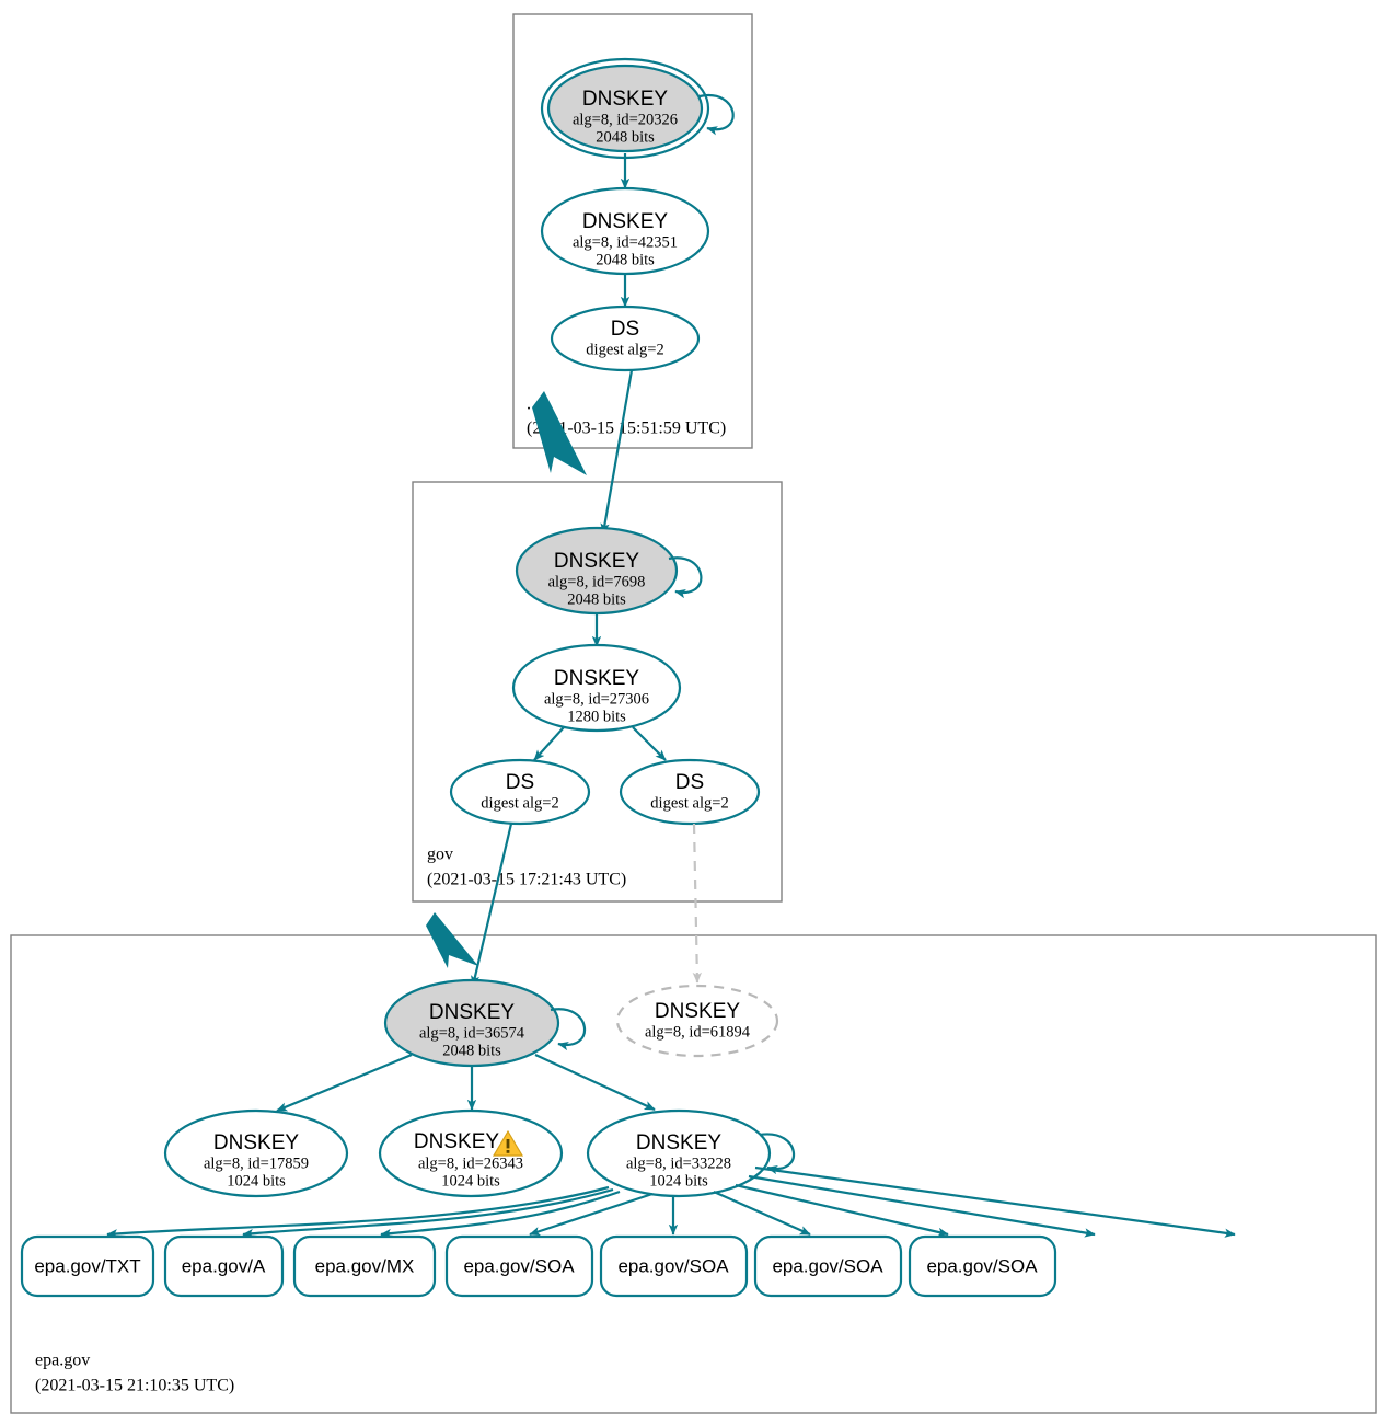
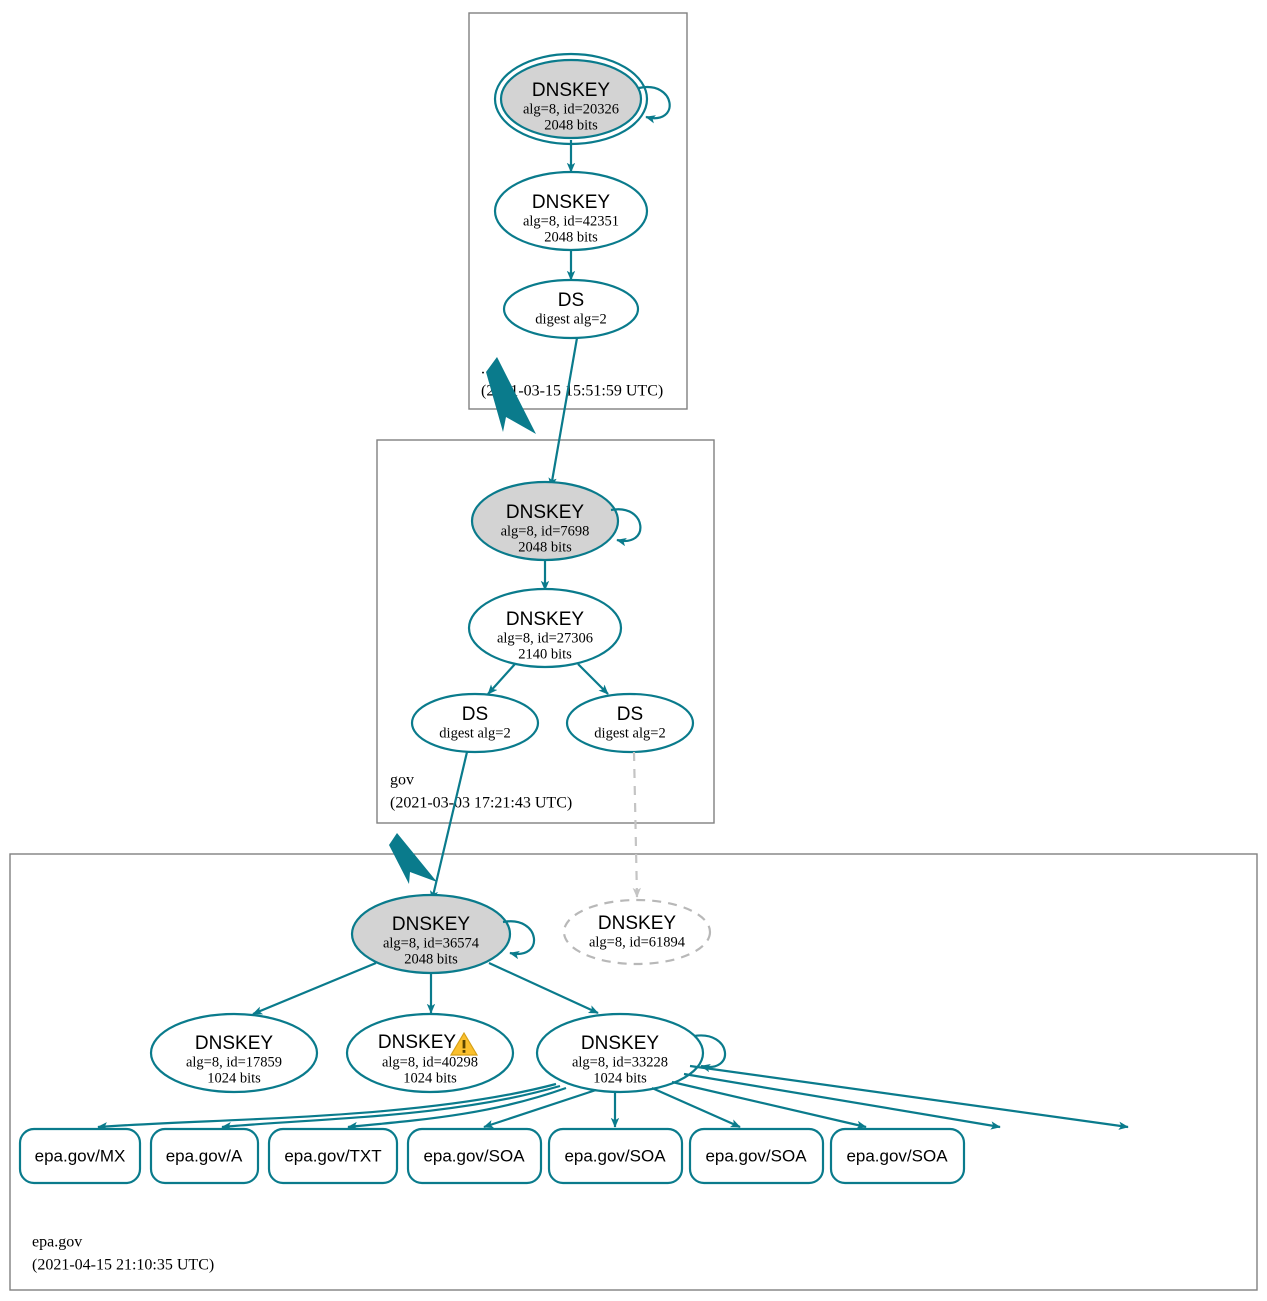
  DNSKEY
  alg=8, id=20326
  2048 bits
  DNSKEY
  alg=8, id=42351
  2048 bits
  DS
  digest alg=2
  .
  (21-03-15 15:51:59 UTC)
  DNSKEY
  alg=8, id=7698
  2048 bits
  DNSKEY
  alg=8, id=27306
- 1280 bits
+ 2140 bits
  DS
  digest alg=2
  DS
  digest alg=2
  gov
- (2021-03-15 17:21:43 UTC)
+ (2021-03-03 17:21:43 UTC)
  DNSKEY
  alg=8, id=36574
  2048 bits
  DNSKEY
  alg=8, id=61894
  DNSKEY
  alg=8, id=17859
  1024 bits
  DNSKEY
- alg=8, id=26343
+ alg=8, id=40298
  1024 bits
  DNSKEY
  alg=8, id=33228
  1024 bits
- epa.gov/TXT
+ epa.gov/MX
  epa.gov/A
- epa.gov/MX
+ epa.gov/TXT
  epa.gov/SOA
  epa.gov/SOA
  epa.gov/SOA
  epa.gov/SOA
  epa.gov
- (2021-03-15 21:10:35 UTC)
+ (2021-04-15 21:10:35 UTC)
